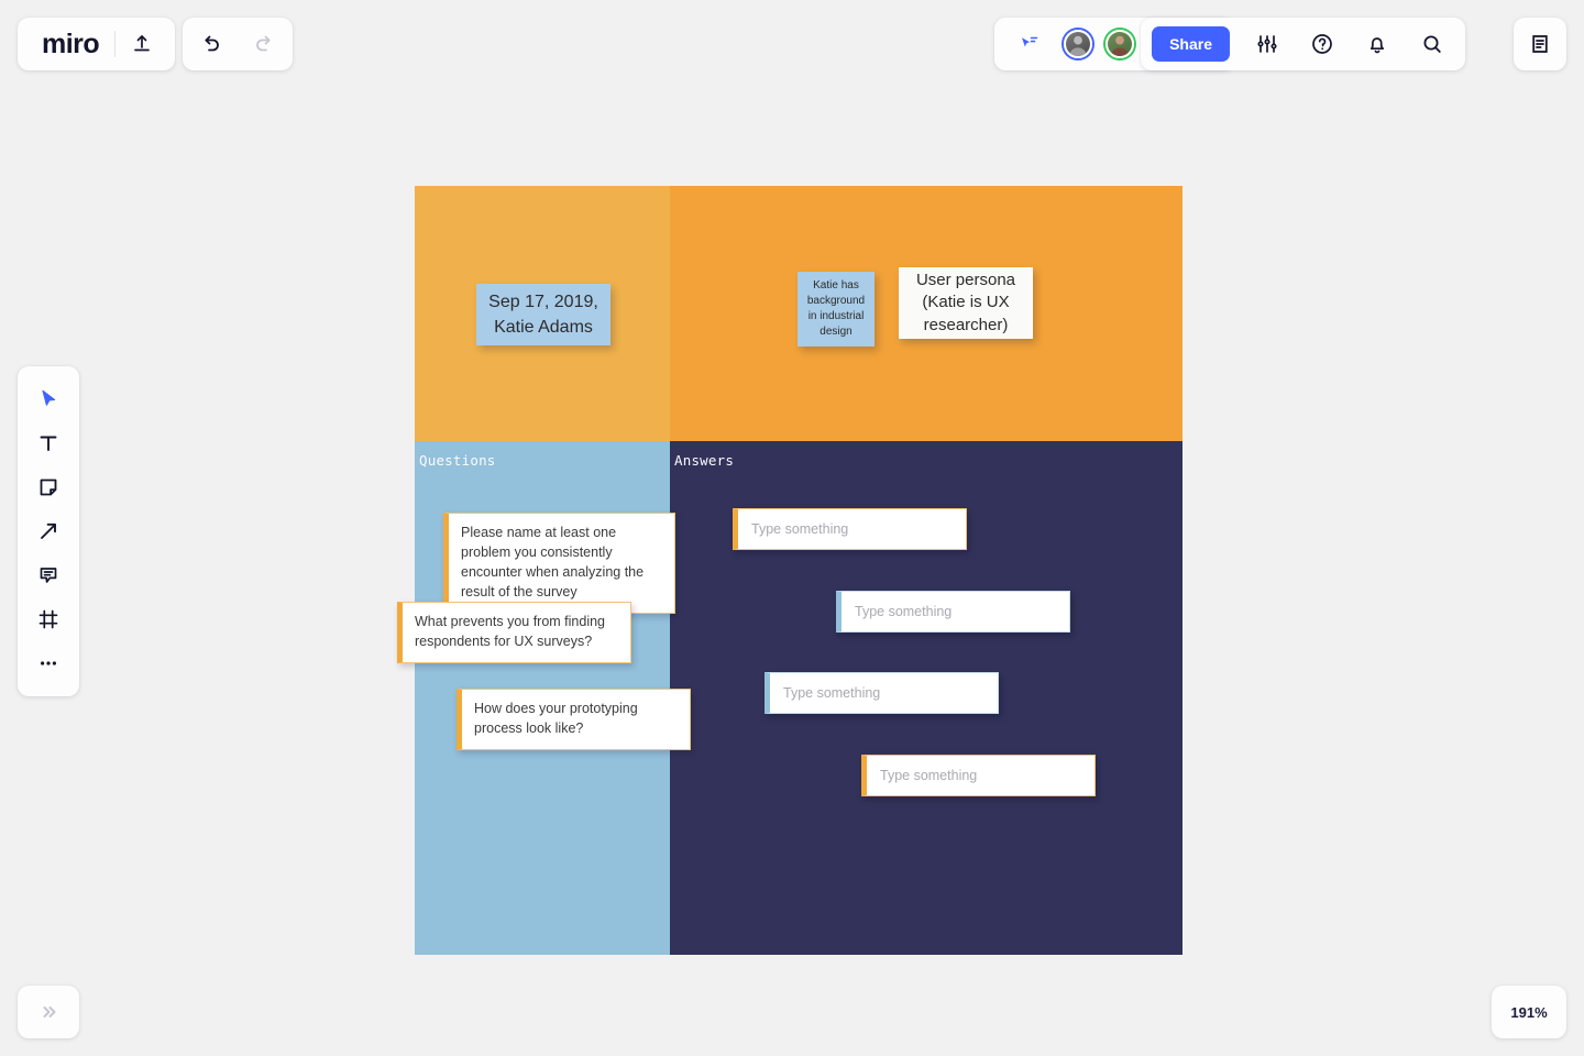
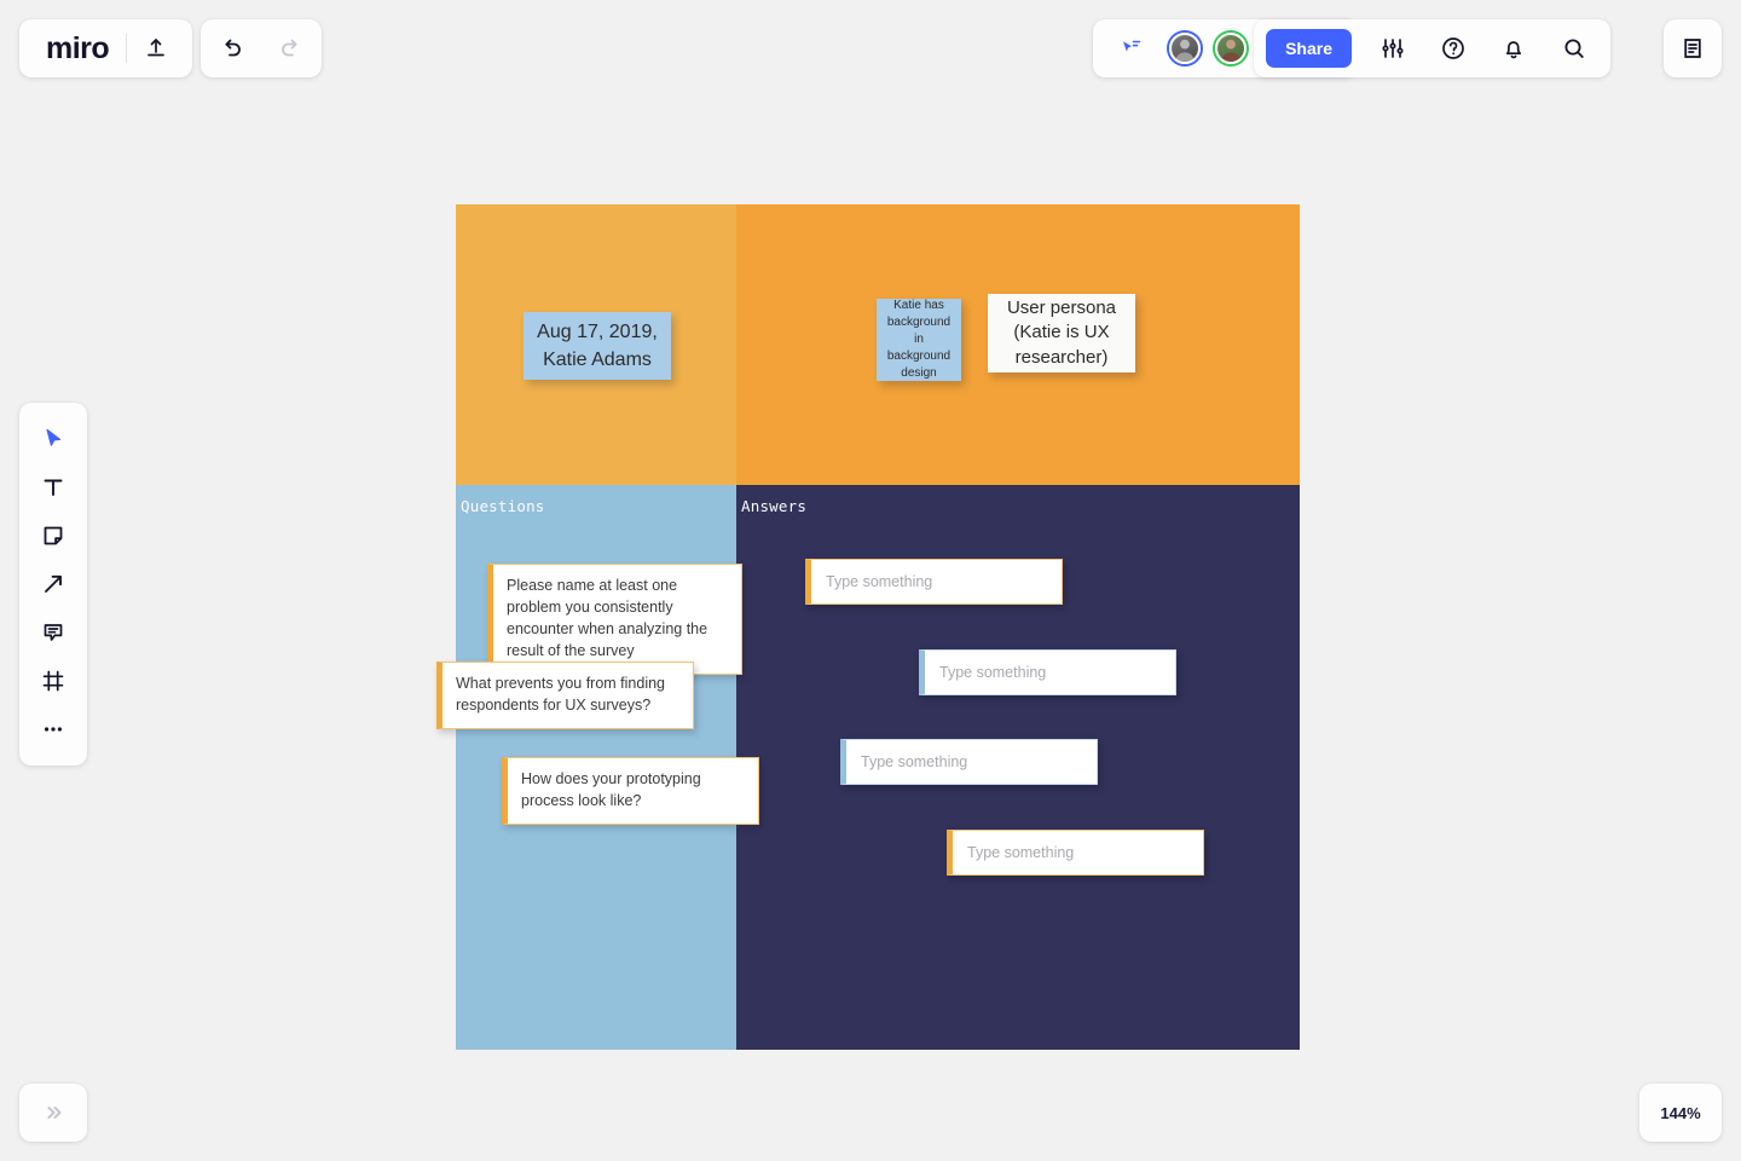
  miro
  Share
- 191%
+ 144%
  Questions
  Answers
- Sep 17, 2019, Katie Adams
+ Aug 17, 2019, Katie Adams
- Katie has background in industrial design
+ Katie has background in background design
  User persona (Katie is UX researcher)
  Please name at least one problem you consistently encounter when analyzing the result of the survey
  What prevents you from finding respondents for UX surveys?
  How does your prototyping process look like?
  Type something
  Type something
  Type something
  Type something
